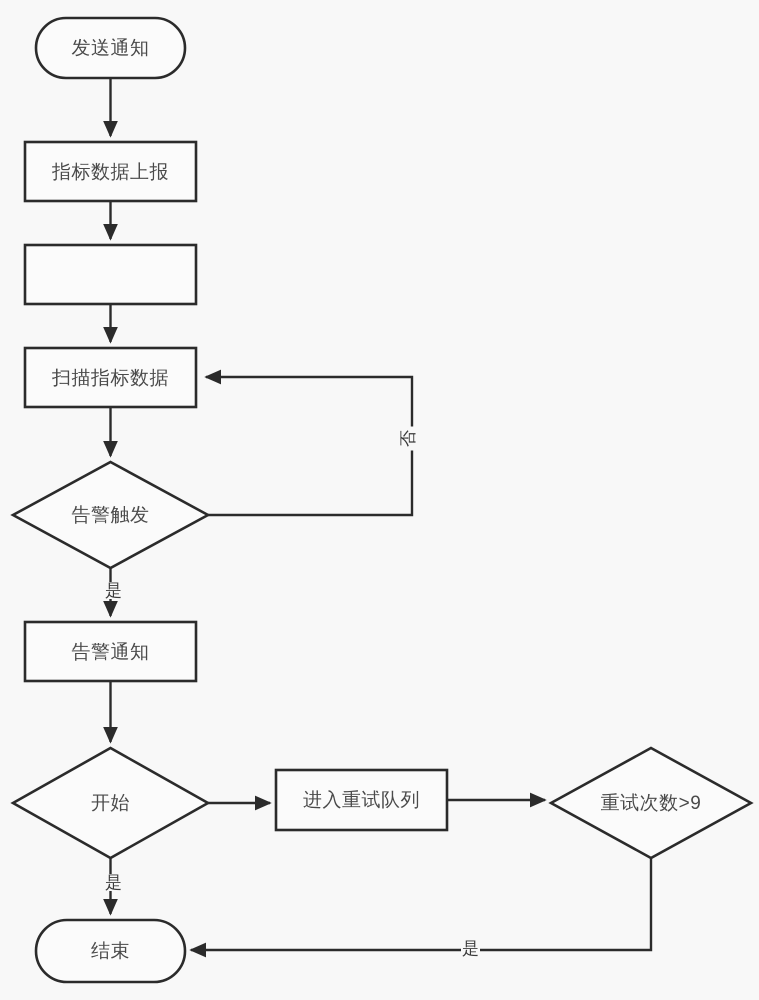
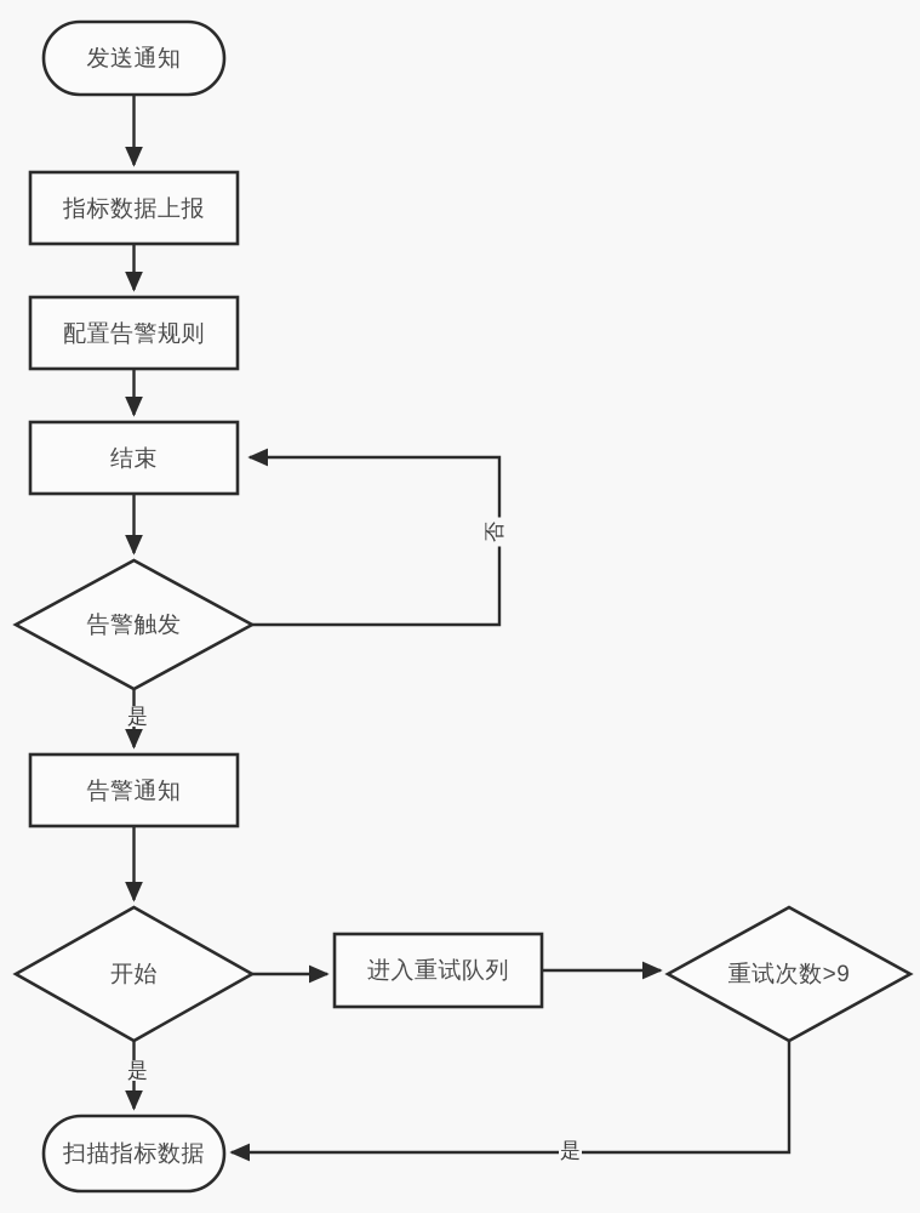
  发送通知
  指标数据上报
+ 配置告警规则
- 扫描指标数据
+ 结束
  告警触发
  告警通知
  开始
  进入重试队列
  重试次数>9
- 结束
+ 扫描指标数据
  是
  是
  是
